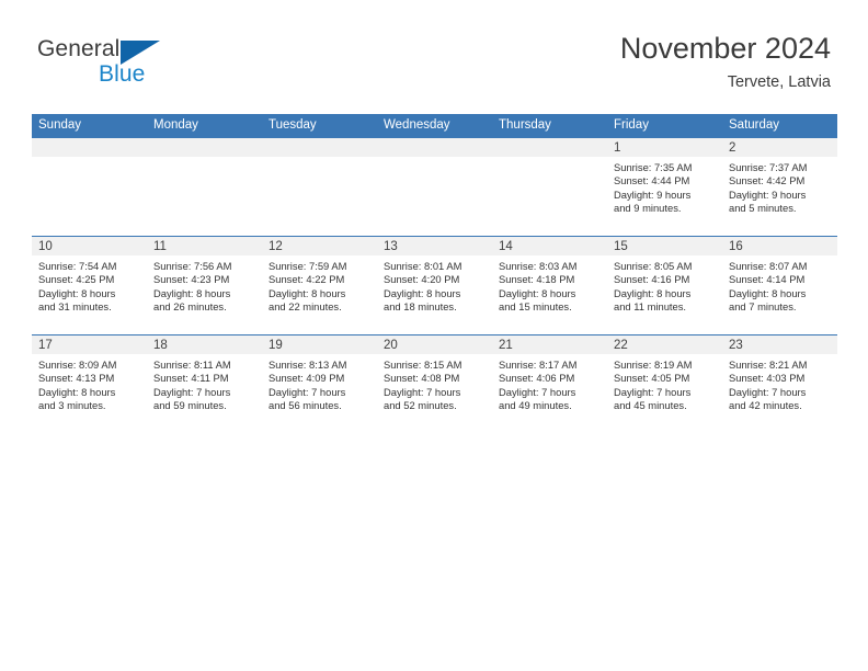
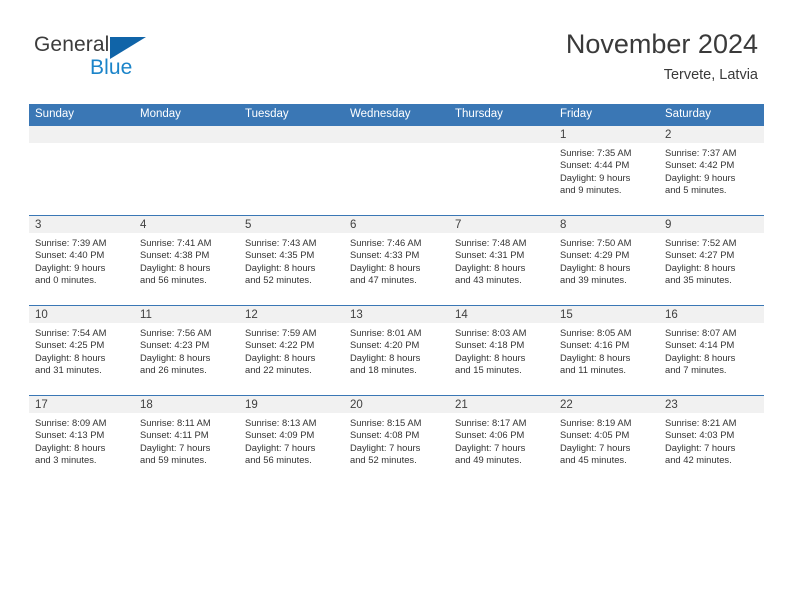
  General
  Blue
  November 2024
  Tervete, Latvia
  Sunday	Monday	Tuesday	Wednesday	Thursday	Friday	Saturday
  					1Sunrise: 7:35 AMSunset: 4:44 PMDaylight: 9 hoursand 9 minutes.	2Sunrise: 7:37 AMSunset: 4:42 PMDaylight: 9 hoursand 5 minutes.
+ 3Sunrise: 7:39 AMSunset: 4:40 PMDaylight: 9 hoursand 0 minutes.	4Sunrise: 7:41 AMSunset: 4:38 PMDaylight: 8 hoursand 56 minutes.	5Sunrise: 7:43 AMSunset: 4:35 PMDaylight: 8 hoursand 52 minutes.	6Sunrise: 7:46 AMSunset: 4:33 PMDaylight: 8 hoursand 47 minutes.	7Sunrise: 7:48 AMSunset: 4:31 PMDaylight: 8 hoursand 43 minutes.	8Sunrise: 7:50 AMSunset: 4:29 PMDaylight: 8 hoursand 39 minutes.	9Sunrise: 7:52 AMSunset: 4:27 PMDaylight: 8 hoursand 35 minutes.
  10Sunrise: 7:54 AMSunset: 4:25 PMDaylight: 8 hoursand 31 minutes.	11Sunrise: 7:56 AMSunset: 4:23 PMDaylight: 8 hoursand 26 minutes.	12Sunrise: 7:59 AMSunset: 4:22 PMDaylight: 8 hoursand 22 minutes.	13Sunrise: 8:01 AMSunset: 4:20 PMDaylight: 8 hoursand 18 minutes.	14Sunrise: 8:03 AMSunset: 4:18 PMDaylight: 8 hoursand 15 minutes.	15Sunrise: 8:05 AMSunset: 4:16 PMDaylight: 8 hoursand 11 minutes.	16Sunrise: 8:07 AMSunset: 4:14 PMDaylight: 8 hoursand 7 minutes.
  17Sunrise: 8:09 AMSunset: 4:13 PMDaylight: 8 hoursand 3 minutes.	18Sunrise: 8:11 AMSunset: 4:11 PMDaylight: 7 hoursand 59 minutes.	19Sunrise: 8:13 AMSunset: 4:09 PMDaylight: 7 hoursand 56 minutes.	20Sunrise: 8:15 AMSunset: 4:08 PMDaylight: 7 hoursand 52 minutes.	21Sunrise: 8:17 AMSunset: 4:06 PMDaylight: 7 hoursand 49 minutes.	22Sunrise: 8:19 AMSunset: 4:05 PMDaylight: 7 hoursand 45 minutes.	23Sunrise: 8:21 AMSunset: 4:03 PMDaylight: 7 hoursand 42 minutes.
